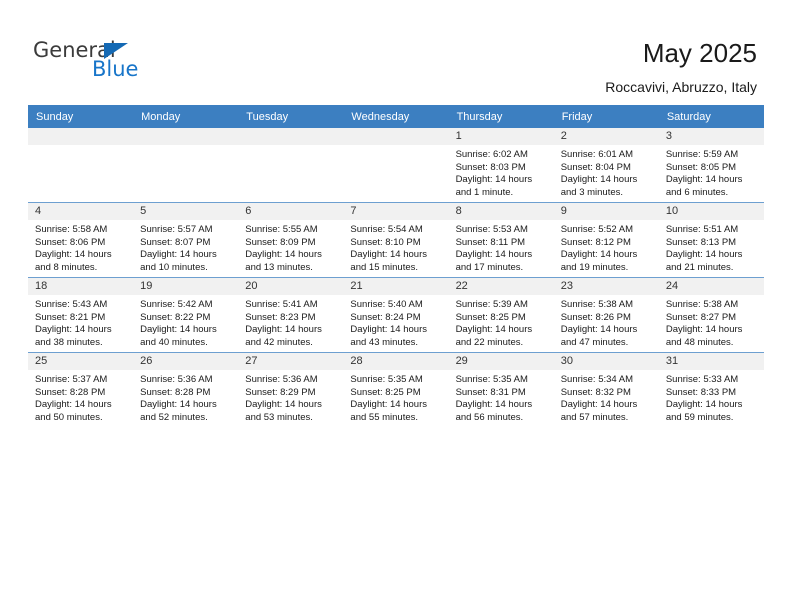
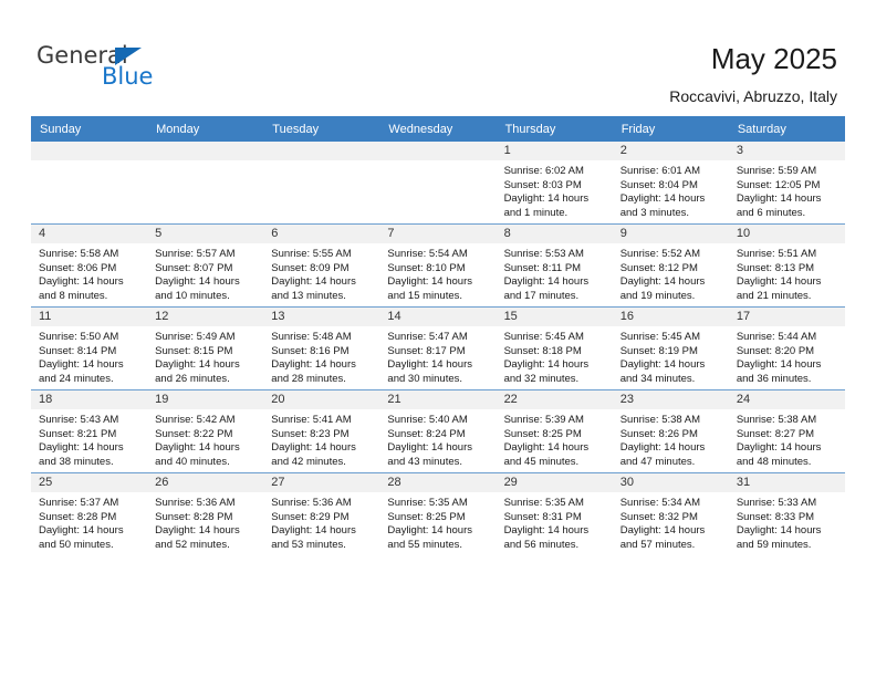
  General
  Blue
  May 2025
  Roccavivi, Abruzzo, Italy
  Sunday	Monday	Tuesday	Wednesday	Thursday	Friday	Saturday
- 				1Sunrise: 6:02 AMSunset: 8:03 PMDaylight: 14 hours and 1 minute.	2Sunrise: 6:01 AMSunset: 8:04 PMDaylight: 14 hours and 3 minutes.	3Sunrise: 5:59 AMSunset: 8:05 PMDaylight: 14 hours and 6 minutes.
+ 				1Sunrise: 6:02 AMSunset: 8:03 PMDaylight: 14 hours and 1 minute.	2Sunrise: 6:01 AMSunset: 8:04 PMDaylight: 14 hours and 3 minutes.	3Sunrise: 5:59 AMSunset: 12:05 PMDaylight: 14 hours and 6 minutes.
  4Sunrise: 5:58 AMSunset: 8:06 PMDaylight: 14 hours and 8 minutes.	5Sunrise: 5:57 AMSunset: 8:07 PMDaylight: 14 hours and 10 minutes.	6Sunrise: 5:55 AMSunset: 8:09 PMDaylight: 14 hours and 13 minutes.	7Sunrise: 5:54 AMSunset: 8:10 PMDaylight: 14 hours and 15 minutes.	8Sunrise: 5:53 AMSunset: 8:11 PMDaylight: 14 hours and 17 minutes.	9Sunrise: 5:52 AMSunset: 8:12 PMDaylight: 14 hours and 19 minutes.	10Sunrise: 5:51 AMSunset: 8:13 PMDaylight: 14 hours and 21 minutes.
+ 11Sunrise: 5:50 AMSunset: 8:14 PMDaylight: 14 hours and 24 minutes.	12Sunrise: 5:49 AMSunset: 8:15 PMDaylight: 14 hours and 26 minutes.	13Sunrise: 5:48 AMSunset: 8:16 PMDaylight: 14 hours and 28 minutes.	14Sunrise: 5:47 AMSunset: 8:17 PMDaylight: 14 hours and 30 minutes.	15Sunrise: 5:45 AMSunset: 8:18 PMDaylight: 14 hours and 32 minutes.	16Sunrise: 5:45 AMSunset: 8:19 PMDaylight: 14 hours and 34 minutes.	17Sunrise: 5:44 AMSunset: 8:20 PMDaylight: 14 hours and 36 minutes.
- 18Sunrise: 5:43 AMSunset: 8:21 PMDaylight: 14 hours and 38 minutes.	19Sunrise: 5:42 AMSunset: 8:22 PMDaylight: 14 hours and 40 minutes.	20Sunrise: 5:41 AMSunset: 8:23 PMDaylight: 14 hours and 42 minutes.	21Sunrise: 5:40 AMSunset: 8:24 PMDaylight: 14 hours and 43 minutes.	22Sunrise: 5:39 AMSunset: 8:25 PMDaylight: 14 hours and 22 minutes.	23Sunrise: 5:38 AMSunset: 8:26 PMDaylight: 14 hours and 47 minutes.	24Sunrise: 5:38 AMSunset: 8:27 PMDaylight: 14 hours and 48 minutes.
+ 18Sunrise: 5:43 AMSunset: 8:21 PMDaylight: 14 hours and 38 minutes.	19Sunrise: 5:42 AMSunset: 8:22 PMDaylight: 14 hours and 40 minutes.	20Sunrise: 5:41 AMSunset: 8:23 PMDaylight: 14 hours and 42 minutes.	21Sunrise: 5:40 AMSunset: 8:24 PMDaylight: 14 hours and 43 minutes.	22Sunrise: 5:39 AMSunset: 8:25 PMDaylight: 14 hours and 45 minutes.	23Sunrise: 5:38 AMSunset: 8:26 PMDaylight: 14 hours and 47 minutes.	24Sunrise: 5:38 AMSunset: 8:27 PMDaylight: 14 hours and 48 minutes.
  25Sunrise: 5:37 AMSunset: 8:28 PMDaylight: 14 hours and 50 minutes.	26Sunrise: 5:36 AMSunset: 8:28 PMDaylight: 14 hours and 52 minutes.	27Sunrise: 5:36 AMSunset: 8:29 PMDaylight: 14 hours and 53 minutes.	28Sunrise: 5:35 AMSunset: 8:25 PMDaylight: 14 hours and 55 minutes.	29Sunrise: 5:35 AMSunset: 8:31 PMDaylight: 14 hours and 56 minutes.	30Sunrise: 5:34 AMSunset: 8:32 PMDaylight: 14 hours and 57 minutes.	31Sunrise: 5:33 AMSunset: 8:33 PMDaylight: 14 hours and 59 minutes.
